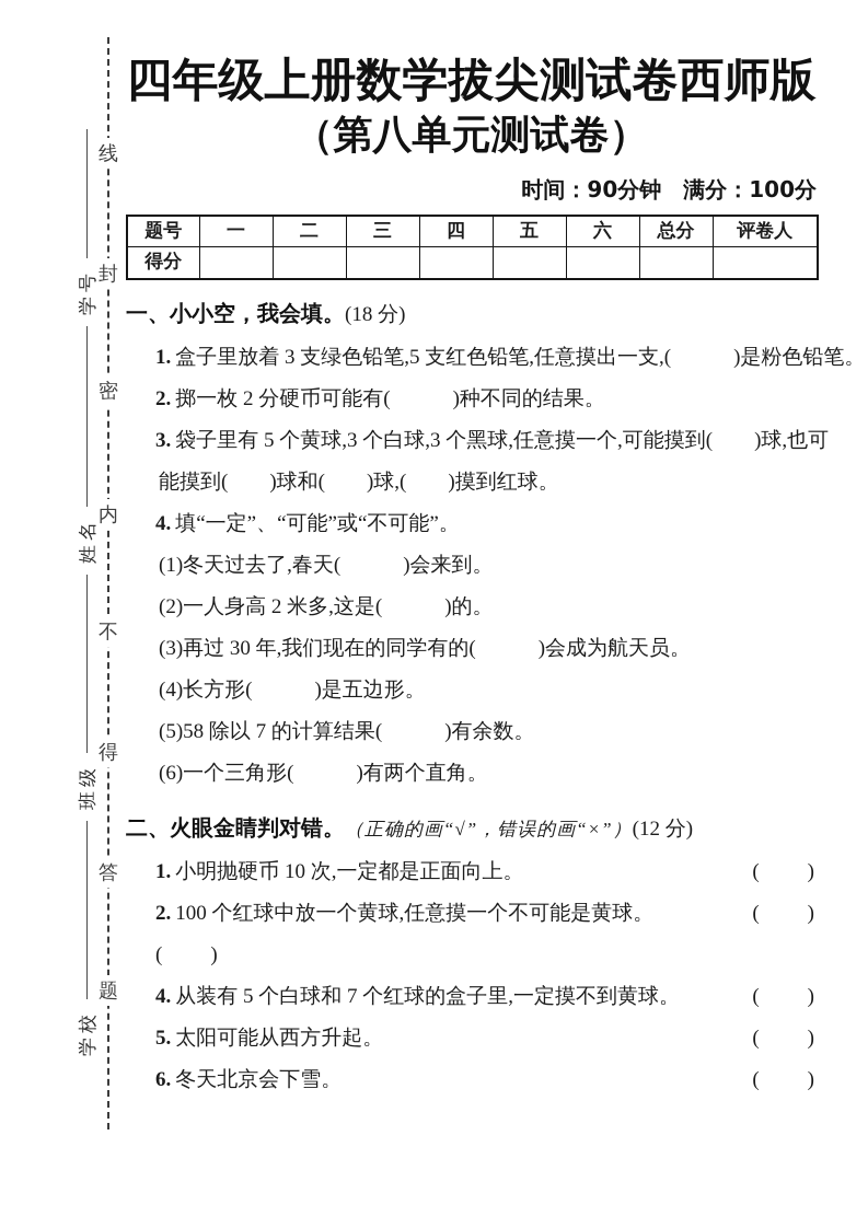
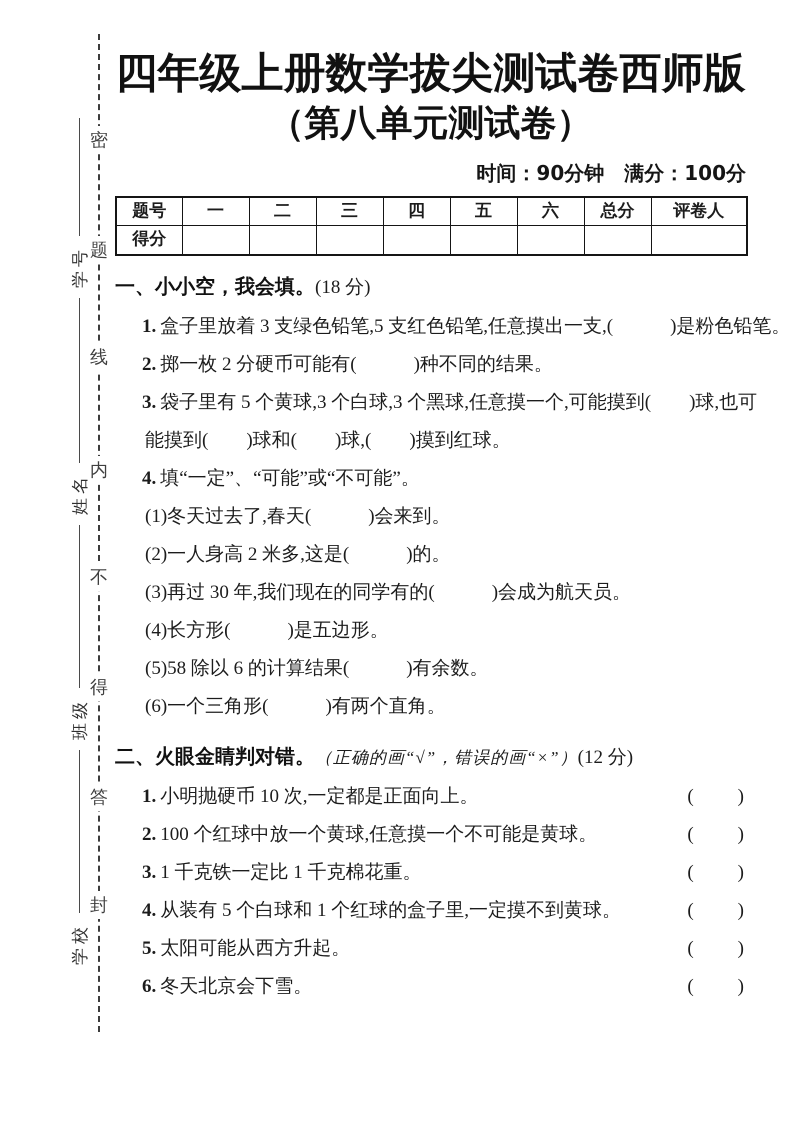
- 线
+ 密
- 封
+ 题
- 密
+ 线
  内
  不
  得
  答
- 题
+ 封
  四年级上册数学拔尖测试卷西师版
  （第八单元测试卷）
  时间：90分钟 满分：100分
  题号	一	二	三	四	五	六	总分	评卷人
  得分
  一、小小空，我会填。(18 分)
  1. 盒子里放着 3 支绿色铅笔,5 支红色铅笔,任意摸出一支,( )是粉色铅笔。
  2. 掷一枚 2 分硬币可能有( )种不同的结果。
  3. 袋子里有 5 个黄球,3 个白球,3 个黑球,任意摸一个,可能摸到( )球,也可
  能摸到( )球和( )球,( )摸到红球。
  4. 填“一定”、“可能”或“不可能”。
  (1)冬天过去了,春天( )会来到。
  (2)一人身高 2 米多,这是( )的。
  (3)再过 30 年,我们现在的同学有的( )会成为航天员。
  (4)长方形( )是五边形。
- (5)58 除以 7 的计算结果( )有余数。
+ (5)58 除以 6 的计算结果( )有余数。
  (6)一个三角形( )有两个直角。
  二、火眼金睛判对错。（正确的画“√”，错误的画“×”）(12 分)
  1. 小明抛硬币 10 次,一定都是正面向上。
  ( )
  2. 100 个红球中放一个黄球,任意摸一个不可能是黄球。
  ( )
+ 3. 1 千克铁一定比 1 千克棉花重。
  ( )
- 4. 从装有 5 个白球和 7 个红球的盒子里,一定摸不到黄球。
+ 4. 从装有 5 个白球和 1 个红球的盒子里,一定摸不到黄球。
  ( )
  5. 太阳可能从西方升起。
  ( )
  6. 冬天北京会下雪。
  ( )
